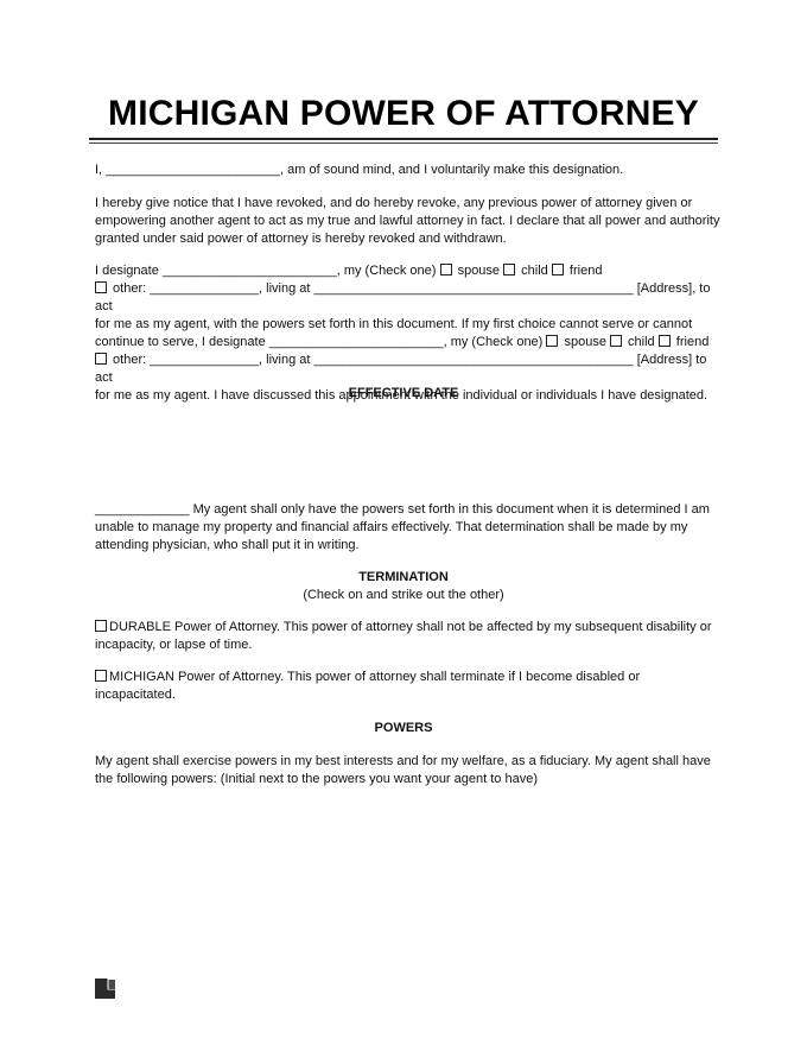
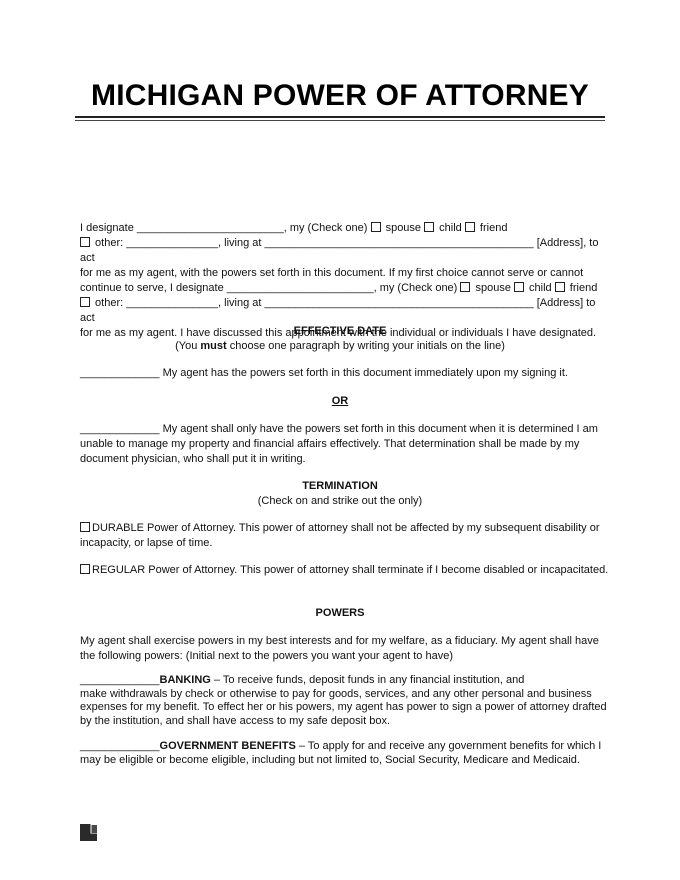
  MICHIGAN POWER OF ATTORNEY
- I, ________________________, am of sound mind, and I voluntarily make this designation.
- I hereby give notice that I have revoked, and do hereby revoke, any previous power of attorney given or empowering another agent to act as my true and lawful attorney in fact. I declare that all power and authority granted under said power of attorney is hereby revoked and withdrawn.
  I designate ________________________, my (Check one) spouse child friend
  other: _______________, living at ____________________________________________ [Address], to act
  for me as my agent, with the powers set forth in this document. If my first choice cannot serve or cannot
  continue to serve, I designate ________________________, my (Check one) spouse child friend
  other: _______________, living at ____________________________________________ [Address] to act
  for me as my agent. I have discussed this appointment with the individual or individuals I have designated.
  EFFECTIVE DATE
+ (You must choose one paragraph by writing your initials on the line)
+ _____________ My agent has the powers set forth in this document immediately upon my signing it.
+ OR
- _____________ My agent shall only have the powers set forth in this document when it is determined I am unable to manage my property and financial affairs effectively. That determination shall be made by my attending physician, who shall put it in writing.
+ _____________ My agent shall only have the powers set forth in this document when it is determined I am unable to manage my property and financial affairs effectively. That determination shall be made by my document physician, who shall put it in writing.
  TERMINATION
- (Check on and strike out the other)
+ (Check on and strike out the only)
  DURABLE Power of Attorney. This power of attorney shall not be affected by my subsequent disability or incapacity, or lapse of time.
- MICHIGAN Power of Attorney. This power of attorney shall terminate if I become disabled or incapacitated.
+ REGULAR Power of Attorney. This power of attorney shall terminate if I become disabled or incapacitated.
  POWERS
  My agent shall exercise powers in my best interests and for my welfare, as a fiduciary. My agent shall have the following powers: (Initial next to the powers you want your agent to have)
+ _____________BANKING – To receive funds, deposit funds in any financial institution, and
+ make withdrawals by check or otherwise to pay for goods, services, and any other personal and business expenses for my benefit. To effect her or his powers, my agent has power to sign a power of attorney drafted by the institution, and shall have access to my safe deposit box.
+ _____________GOVERNMENT BENEFITS – To apply for and receive any government benefits for which I may be eligible or become eligible, including but not limited to, Social Security, Medicare and Medicaid.
